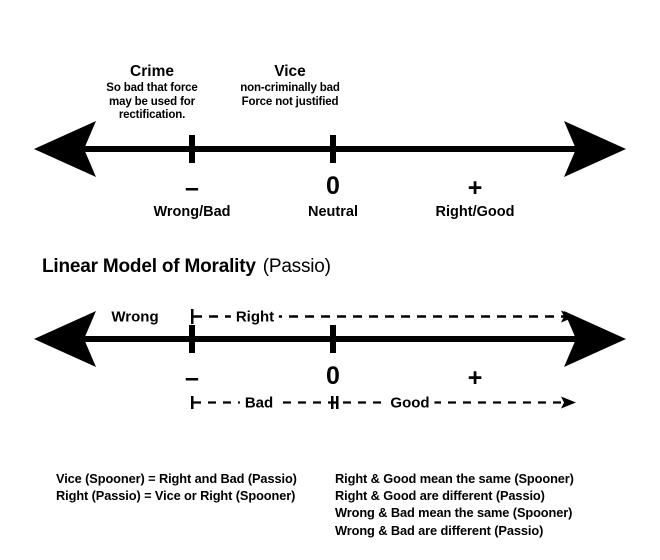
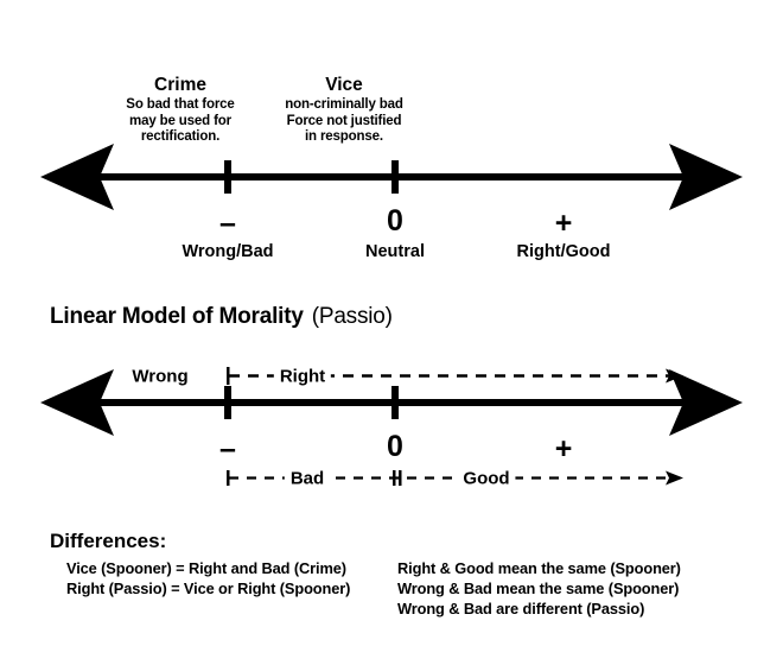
  Crime
  So bad that force
  may be used for
  rectification.
  Vice
  non-criminally bad
  Force not justified
+ in response.
  –
  0
  +
  Wrong/Bad
  Neutral
  Right/Good
  Linear Model of Morality (Passio)
  Wrong
  Right
  –
  0
  +
  Bad
  Good
+ Differences:
- Vice (Spooner) = Right and Bad (Passio)
+ Vice (Spooner) = Right and Bad (Crime)
  Right (Passio) = Vice or Right (Spooner)
  Right & Good mean the same (Spooner)
- Right & Good are different (Passio)
  Wrong & Bad mean the same (Spooner)
  Wrong & Bad are different (Passio)
